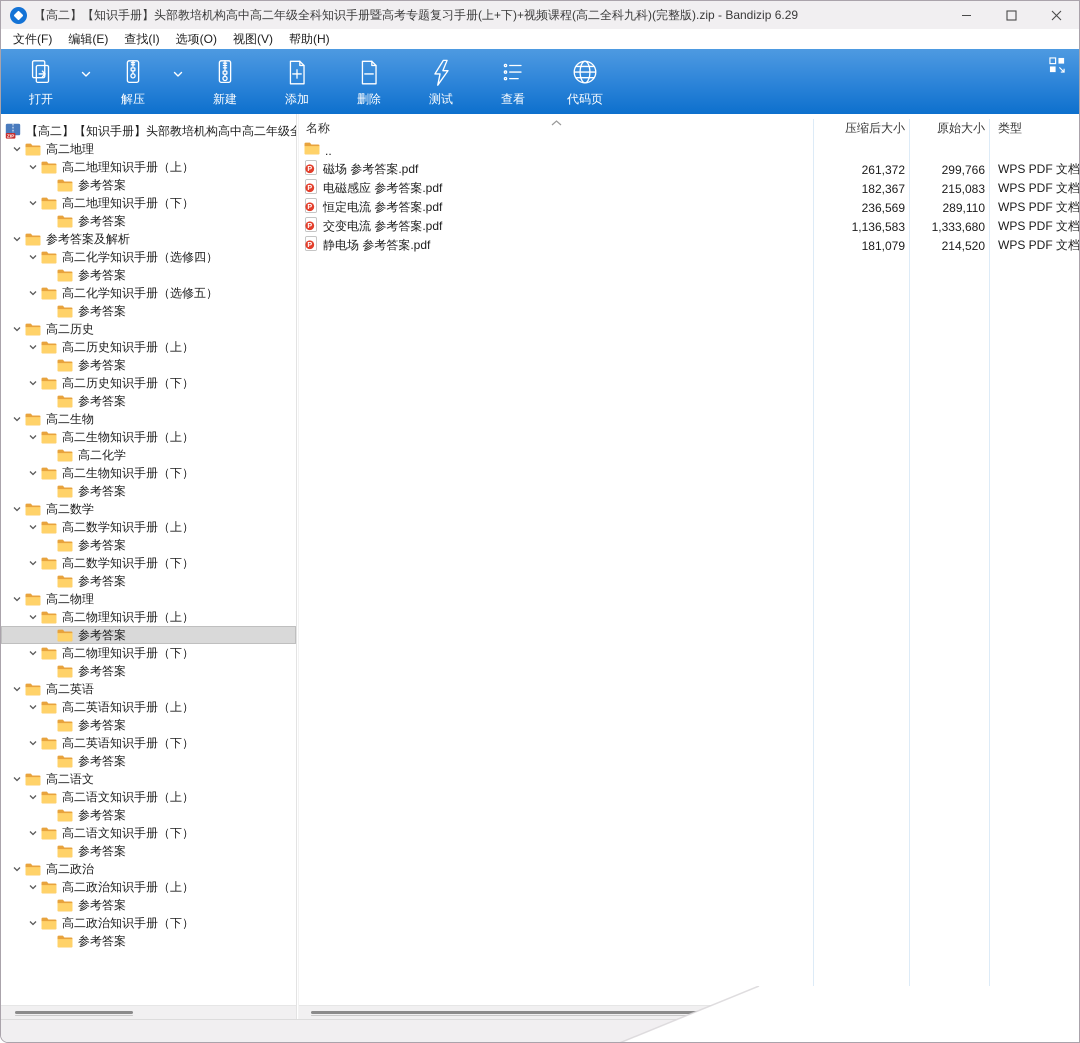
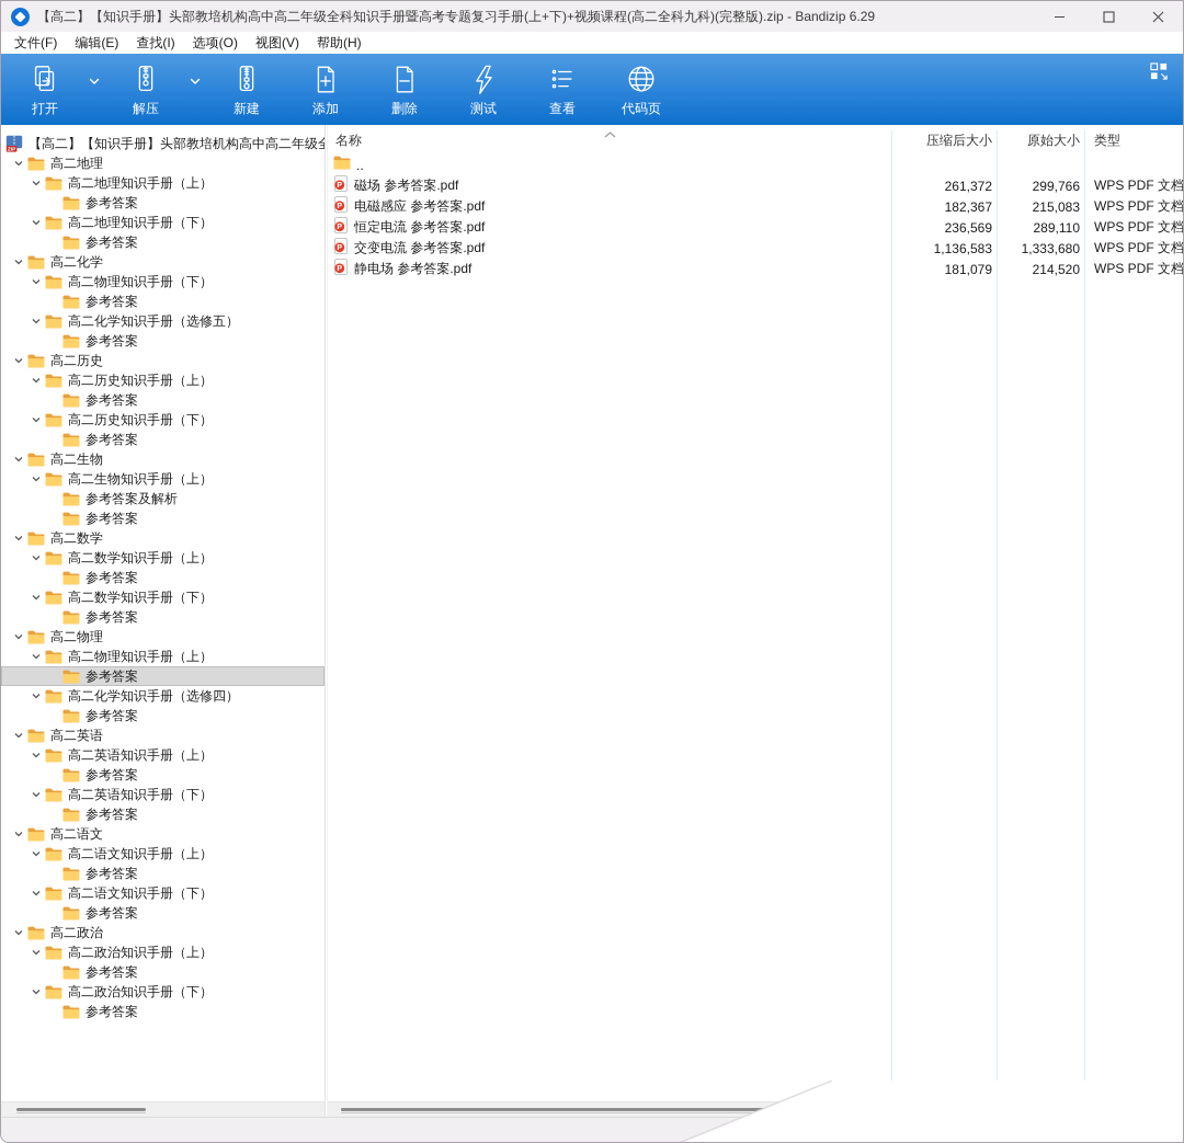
  【高二】【知识手册】头部教培机构高中高二年级全科知识手册暨高考专题复习手册(上+下)+视频课程(高二全科九科)(完整版).zip - Bandizip 6.29
  文件(F)
  编辑(E)
  查找(I)
  选项(O)
  视图(V)
  帮助(H)
  打开
  解压
  新建
  添加
  删除
  测试
  查看
  代码页
  【高二】【知识手册】头部教培机构高中高二年级
  高二地理
  高二地理知识手册（上）
  参考答案
  高二地理知识手册（下）
  参考答案
- 参考答案及解析
+ 高二化学
- 高二化学知识手册（选修四）
+ 高二物理知识手册（下）
  参考答案
  高二化学知识手册（选修五）
  参考答案
  高二历史
  高二历史知识手册（上）
  参考答案
  高二历史知识手册（下）
  参考答案
  高二生物
  高二生物知识手册（上）
- 高二化学
+ 参考答案及解析
- 高二生物知识手册（下）
  参考答案
  高二数学
  高二数学知识手册（上）
  参考答案
  高二数学知识手册（下）
  参考答案
  高二物理
  高二物理知识手册（上）
  参考答案
- 高二物理知识手册（下）
+ 高二化学知识手册（选修四）
  参考答案
  高二英语
  高二英语知识手册（上）
  参考答案
  高二英语知识手册（下）
  参考答案
  高二语文
  高二语文知识手册（上）
  参考答案
  高二语文知识手册（下）
  参考答案
  高二政治
  高二政治知识手册（上）
  参考答案
  高二政治知识手册（下）
  参考答案
  名称
  压缩后大小
  原始大小
  类型
  ..
  P
  磁场 参考答案.pdf
  261,372
  299,766
  WPS PDF 文档
  P
  电磁感应 参考答案.pdf
  182,367
  215,083
  WPS PDF 文档
  P
  恒定电流 参考答案.pdf
  236,569
  289,110
  WPS PDF 文档
  P
  交变电流 参考答案.pdf
  1,136,583
  1,333,680
  WPS PDF 文档
  P
  静电场 参考答案.pdf
  181,079
  214,520
  WPS PDF 文档
